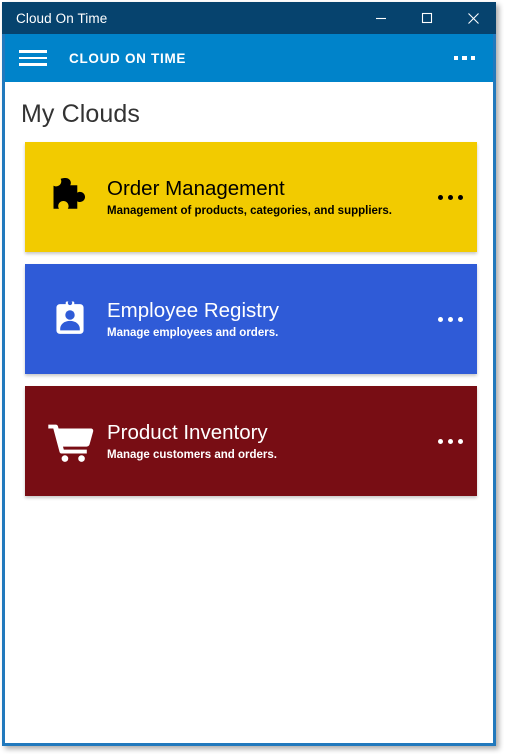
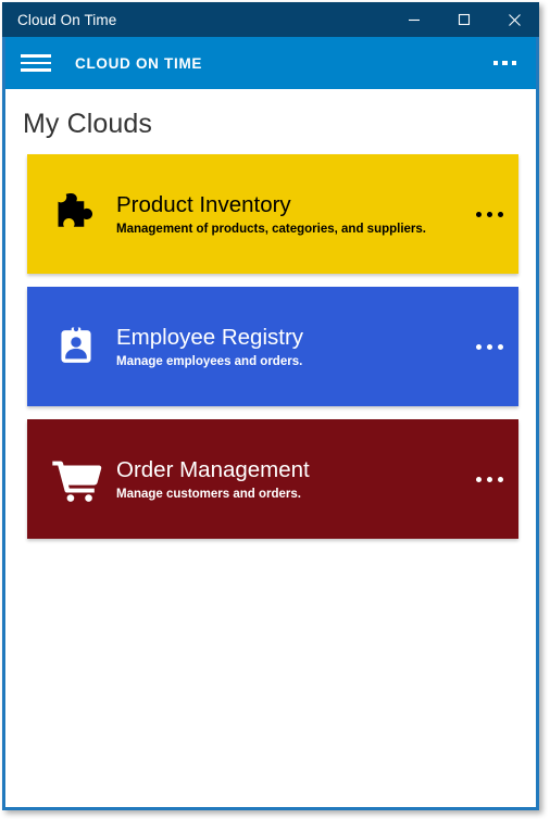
  Cloud On Time
  CLOUD ON TIME
  My Clouds
- Order Management
+ Product Inventory
  Management of products, categories, and suppliers.
  Employee Registry
  Manage employees and orders.
- Product Inventory
+ Order Management
  Manage customers and orders.
